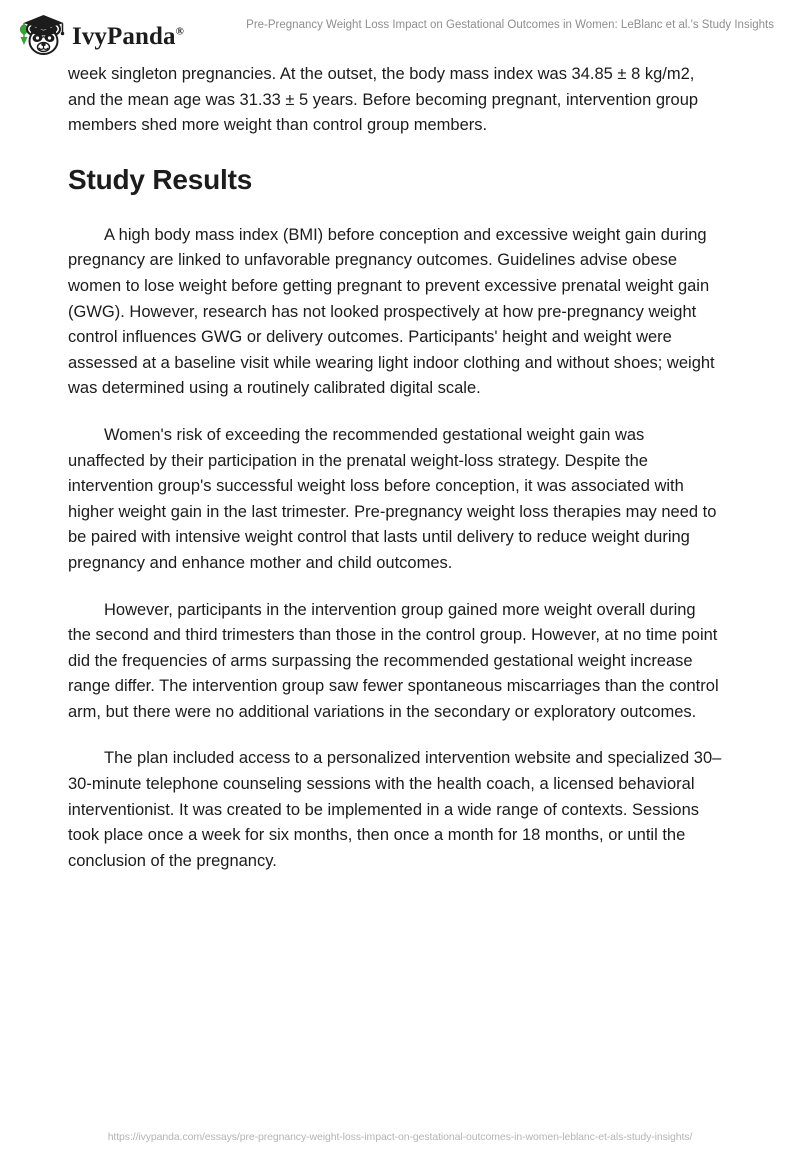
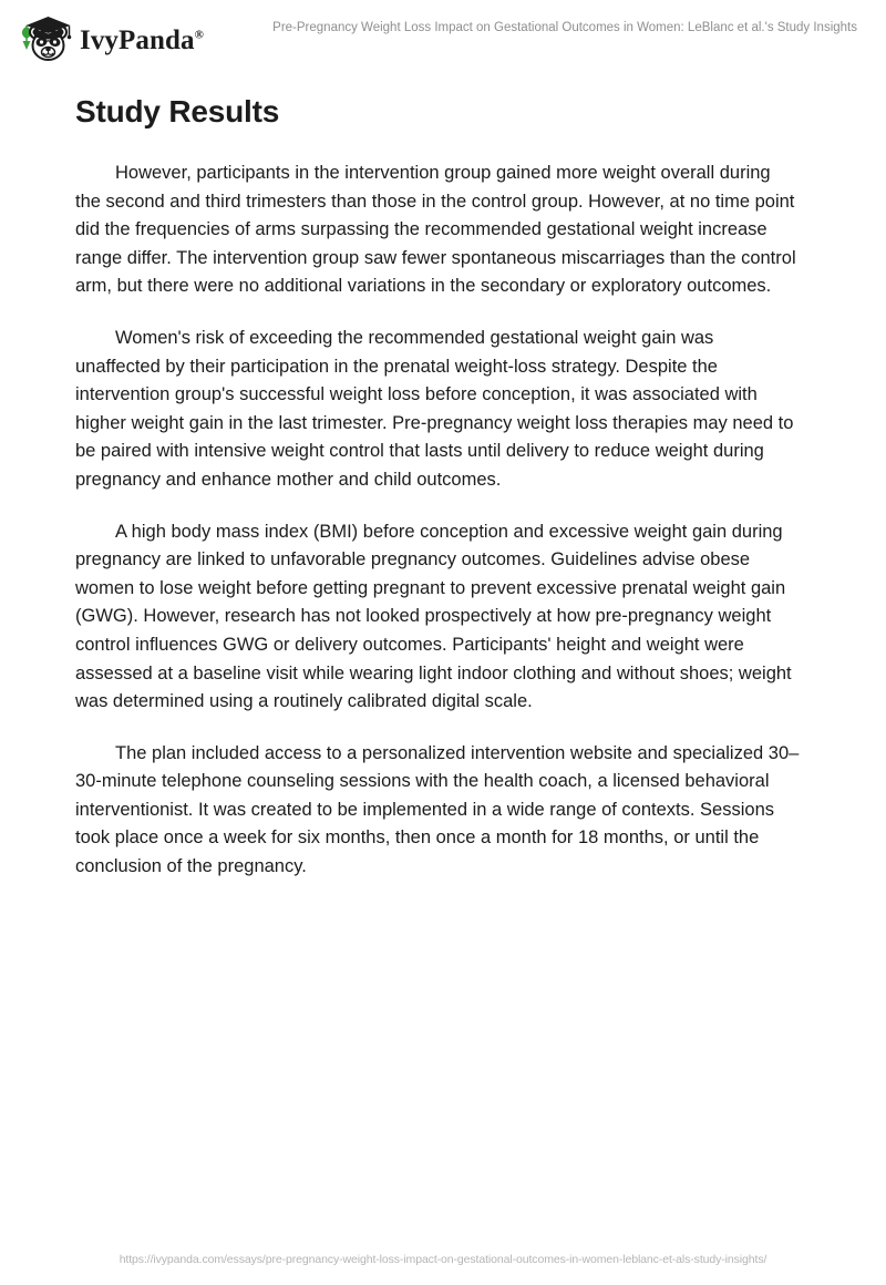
  IvyPanda®
  Pre-Pregnancy Weight Loss Impact on Gestational Outcomes in Women: LeBlanc et al.'s Study Insights
- week singleton pregnancies. At the outset, the body mass index was 34.85 ± 8 kg/m2, and the mean age was 31.33 ± 5 years. Before becoming pregnant, intervention group members shed more weight than control group members.
  Study Results
- A high body mass index (BMI) before conception and excessive weight gain during pregnancy are linked to unfavorable pregnancy outcomes. Guidelines advise obese women to lose weight before getting pregnant to prevent excessive prenatal weight gain (GWG). However, research has not looked prospectively at how pre-pregnancy weight control influences GWG or delivery outcomes. Participants' height and weight were assessed at a baseline visit while wearing light indoor clothing and without shoes; weight was determined using a routinely calibrated digital scale.
+ However, participants in the intervention group gained more weight overall during the second and third trimesters than those in the control group. However, at no time point did the frequencies of arms surpassing the recommended gestational weight increase range differ. The intervention group saw fewer spontaneous miscarriages than the control arm, but there were no additional variations in the secondary or exploratory outcomes.
  Women's risk of exceeding the recommended gestational weight gain was unaffected by their participation in the prenatal weight-loss strategy. Despite the intervention group's successful weight loss before conception, it was associated with higher weight gain in the last trimester. Pre-pregnancy weight loss therapies may need to be paired with intensive weight control that lasts until delivery to reduce weight during pregnancy and enhance mother and child outcomes.
- However, participants in the intervention group gained more weight overall during the second and third trimesters than those in the control group. However, at no time point did the frequencies of arms surpassing the recommended gestational weight increase range differ. The intervention group saw fewer spontaneous miscarriages than the control arm, but there were no additional variations in the secondary or exploratory outcomes.
+ A high body mass index (BMI) before conception and excessive weight gain during pregnancy are linked to unfavorable pregnancy outcomes. Guidelines advise obese women to lose weight before getting pregnant to prevent excessive prenatal weight gain (GWG). However, research has not looked prospectively at how pre-pregnancy weight control influences GWG or delivery outcomes. Participants' height and weight were assessed at a baseline visit while wearing light indoor clothing and without shoes; weight was determined using a routinely calibrated digital scale.
  The plan included access to a personalized intervention website and specialized 30–30-minute telephone counseling sessions with the health coach, a licensed behavioral interventionist. It was created to be implemented in a wide range of contexts. Sessions took place once a week for six months, then once a month for 18 months, or until the conclusion of the pregnancy.
  https://ivypanda.com/essays/pre-pregnancy-weight-loss-impact-on-gestational-outcomes-in-women-leblanc-et-als-study-insights/
